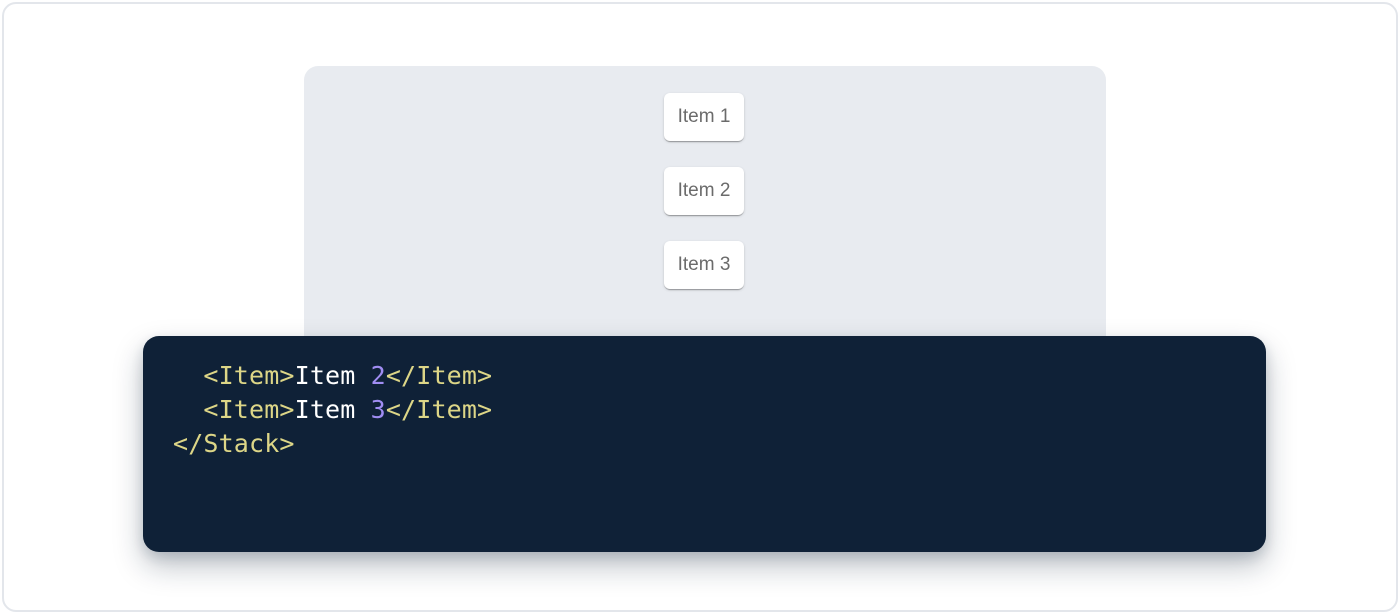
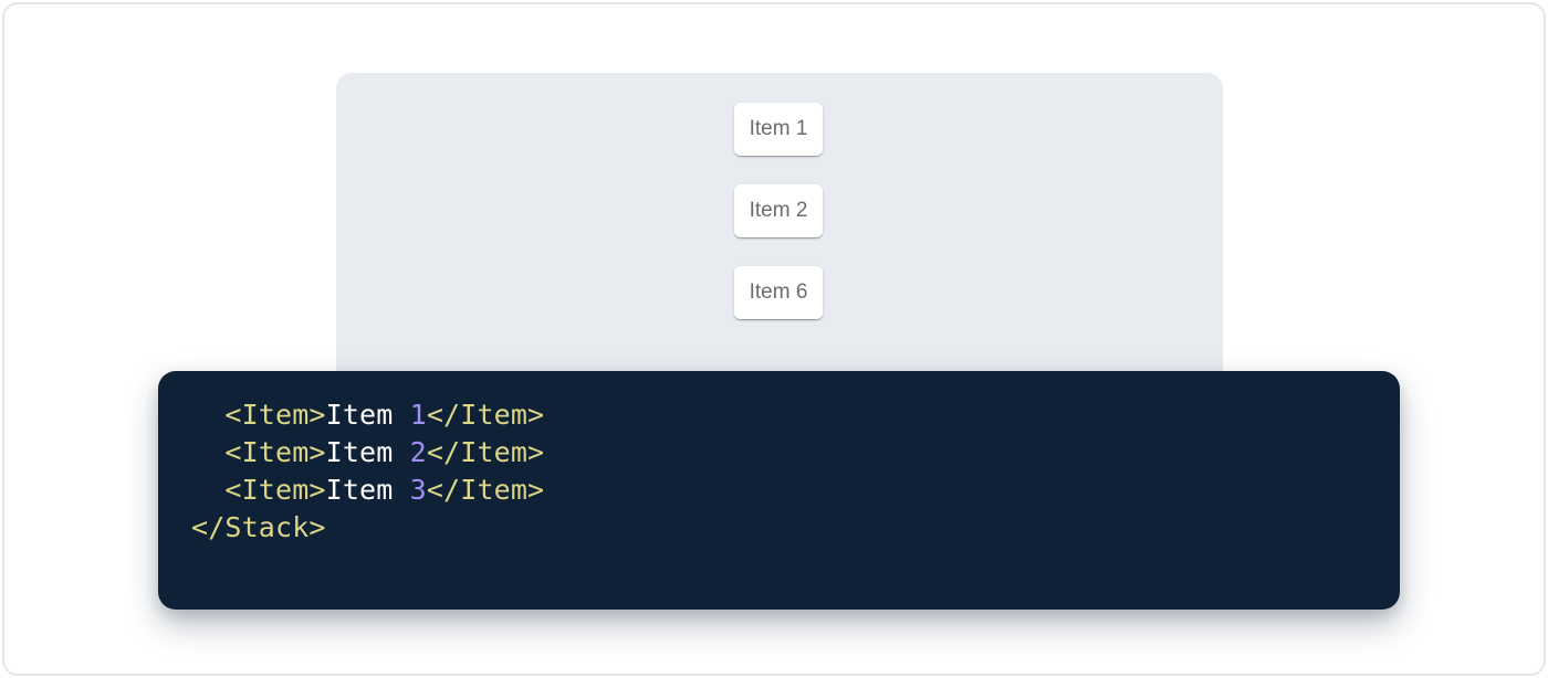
  Item 1
  Item 2
- Item 3
+ Item 6
+ <Item>Item 1</Item>
  <Item>Item 2</Item>
  <Item>Item 3</Item>
  </Stack>
